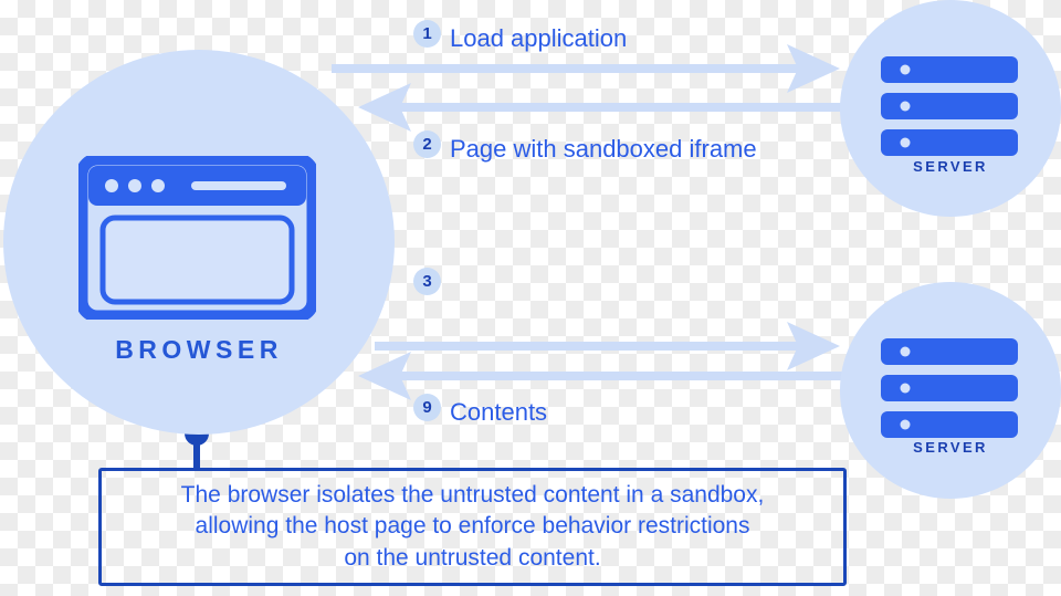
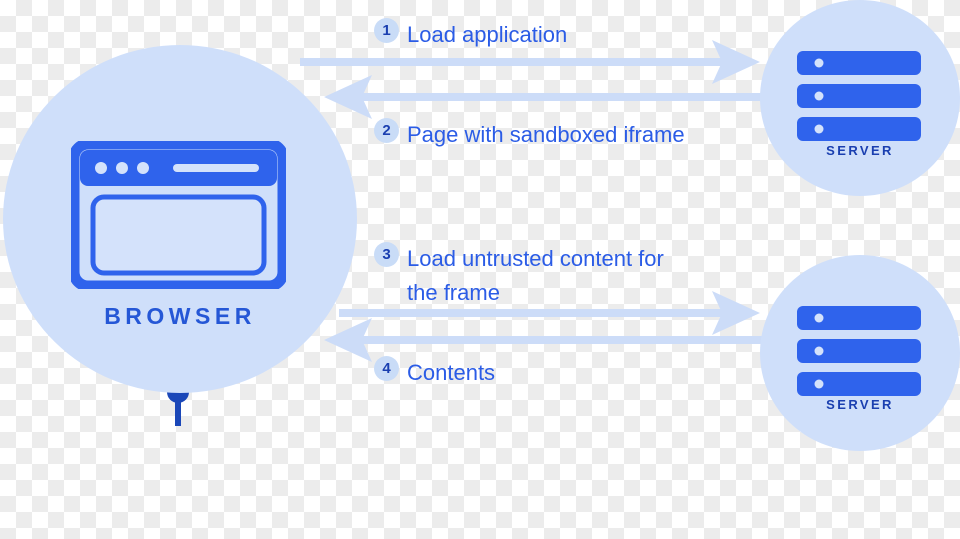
  BROWSER
  SERVER
  SERVER
  1
  Load application
  2
  Page with sandboxed iframe
  3
+ Load untrusted content for
+ the frame
- 9
+ 4
  Contents
- The browser isolates the untrusted content in a sandbox,
- allowing the host page to enforce behavior restrictions
- on the untrusted content.
